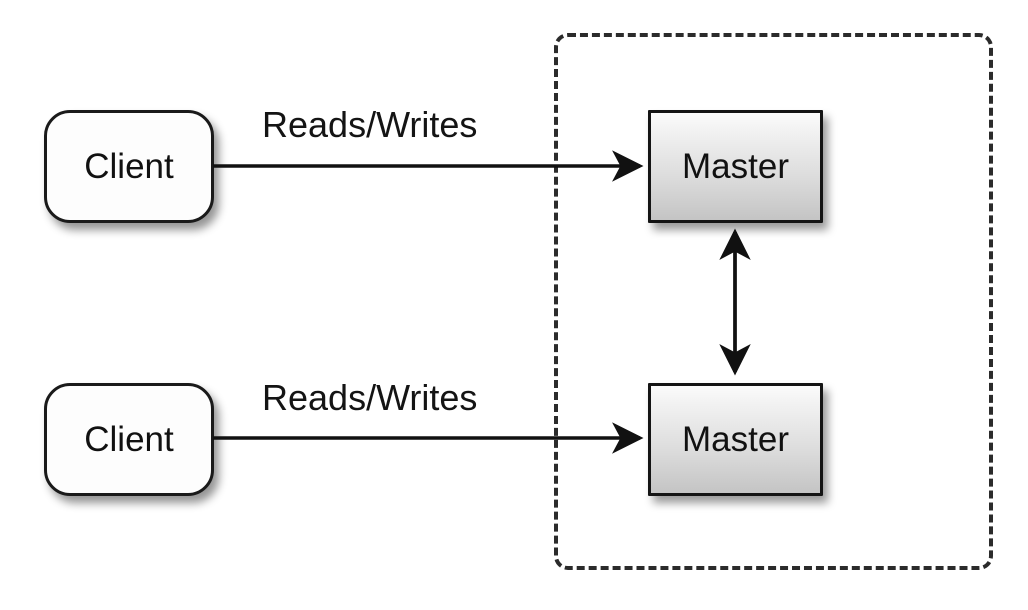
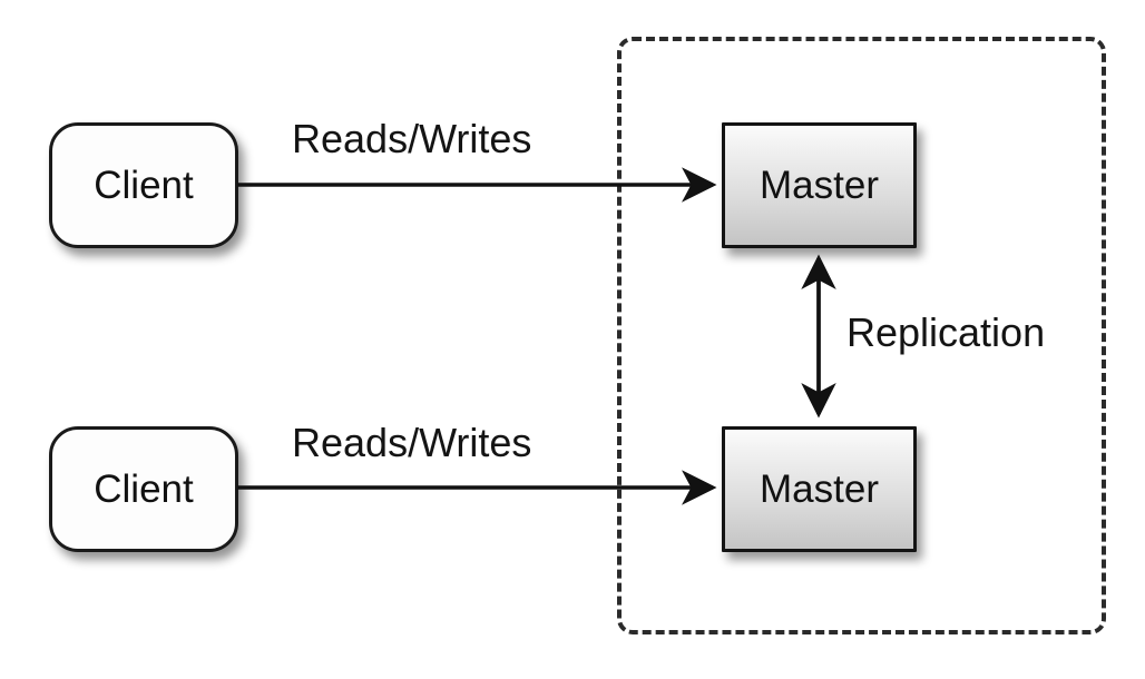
  Client
  Client
  Master
  Master
  Reads/Writes
  Reads/Writes
+ Replication
